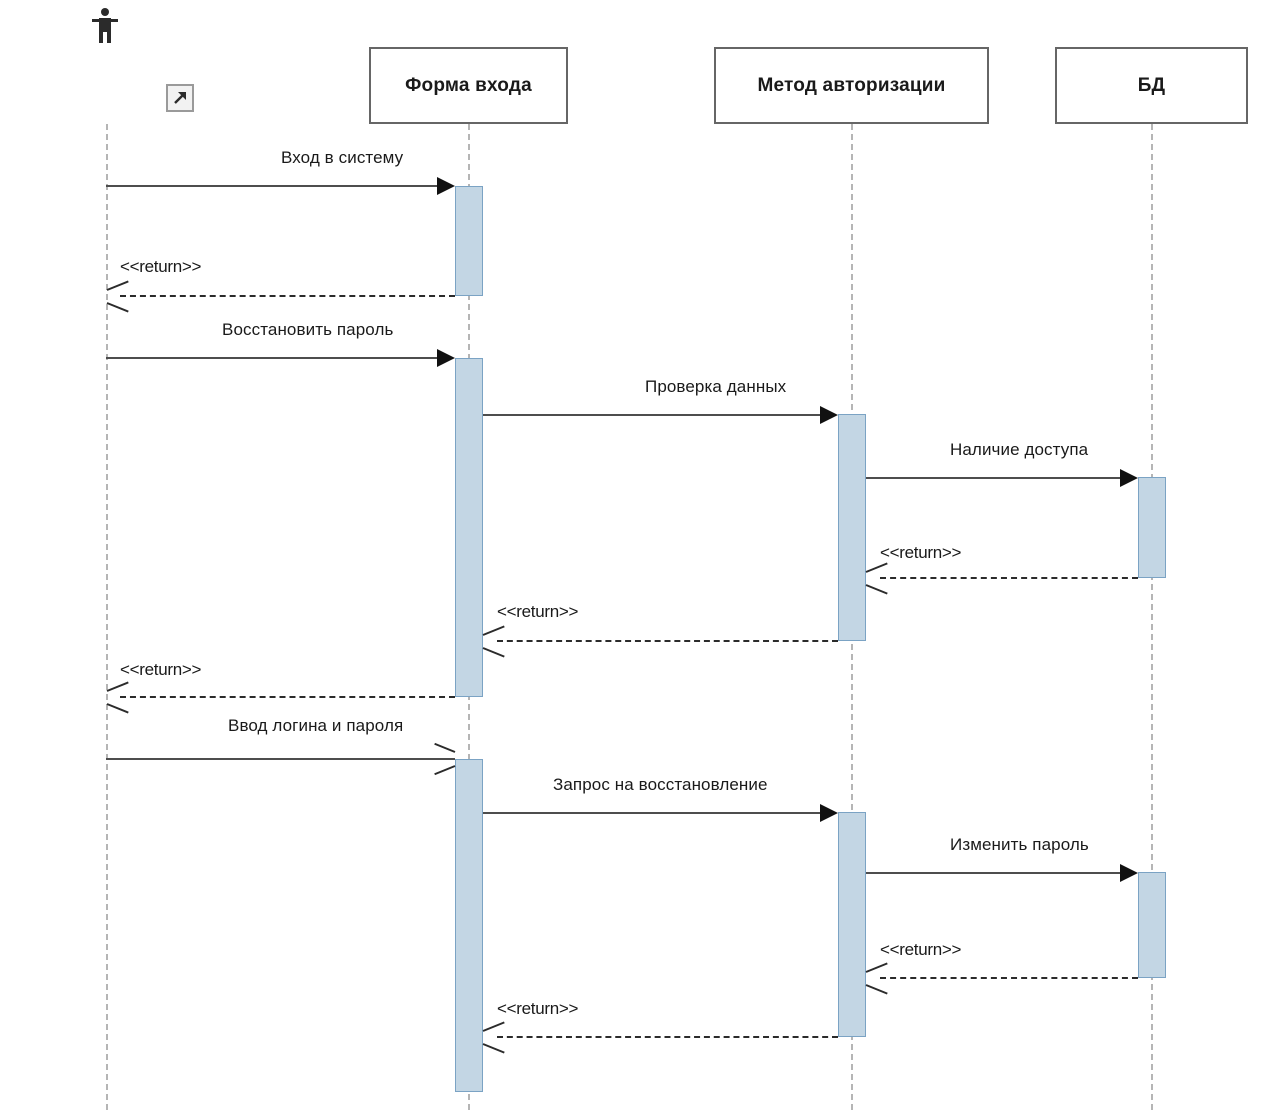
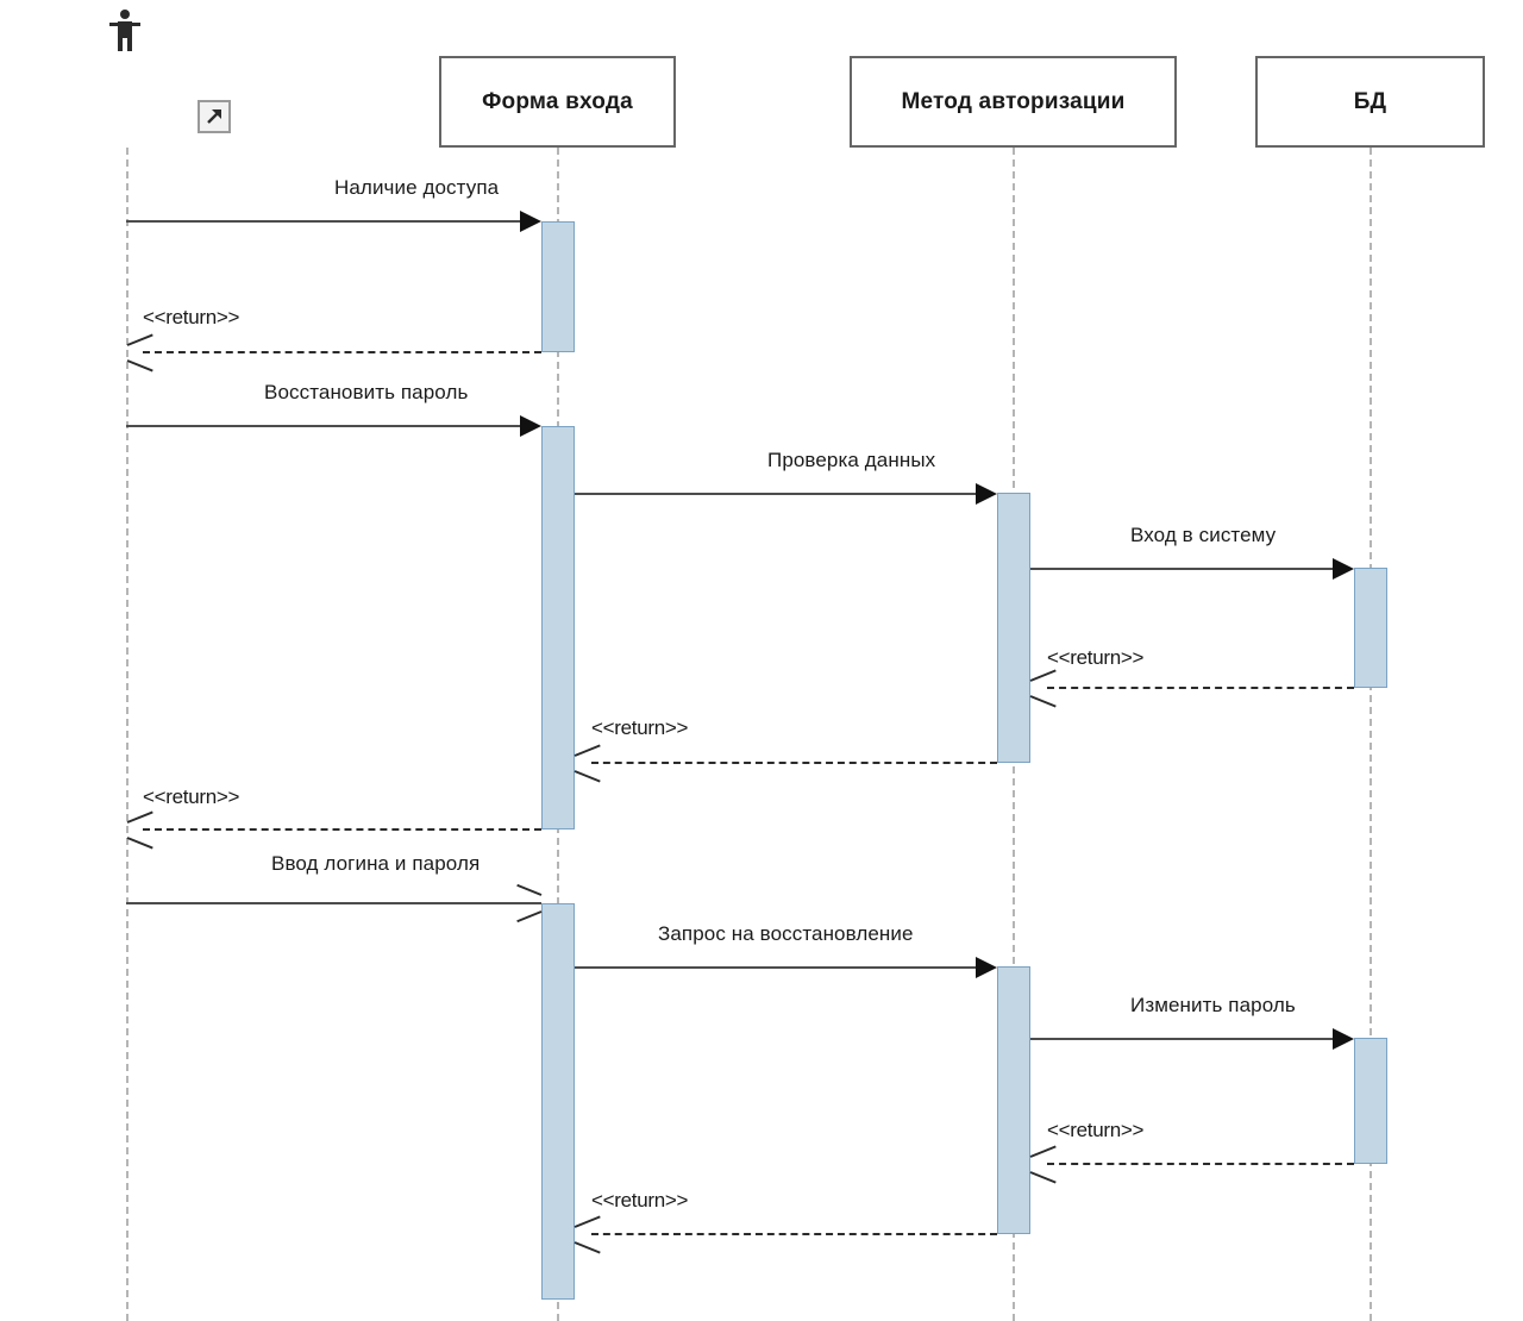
  Форма входа
  Метод авторизации
  БД
- Вход в систему
+ Наличие доступа
  <<return>>
  Восстановить пароль
  Проверка данных
- Наличие доступа
+ Вход в систему
  <<return>>
  <<return>>
  <<return>>
  Ввод логина и пароля
  Запрос на восстановление
  Изменить пароль
  <<return>>
  <<return>>
